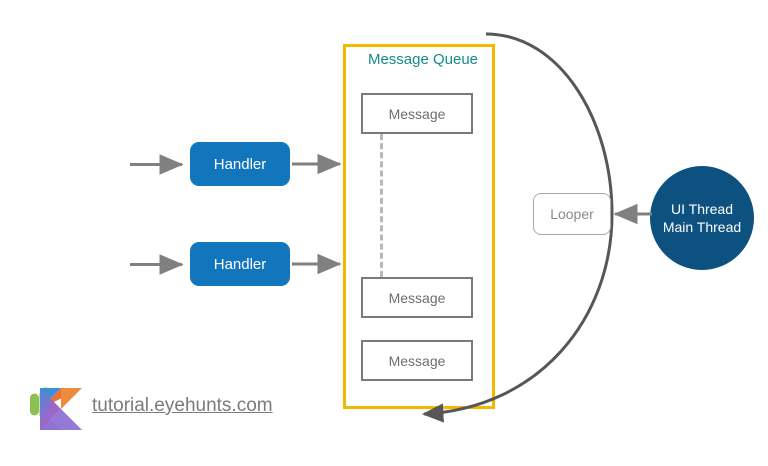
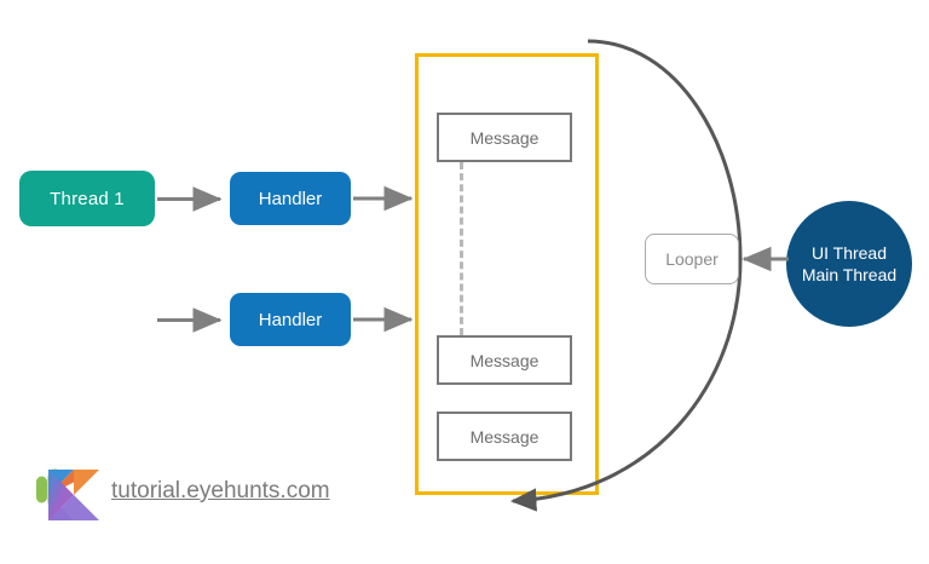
- Message Queue
  Message
  Message
  Message
+ Thread 1
  Handler
  Handler
  Looper
  UI Thread
  Main Thread
  tutorial.eyehunts.com
